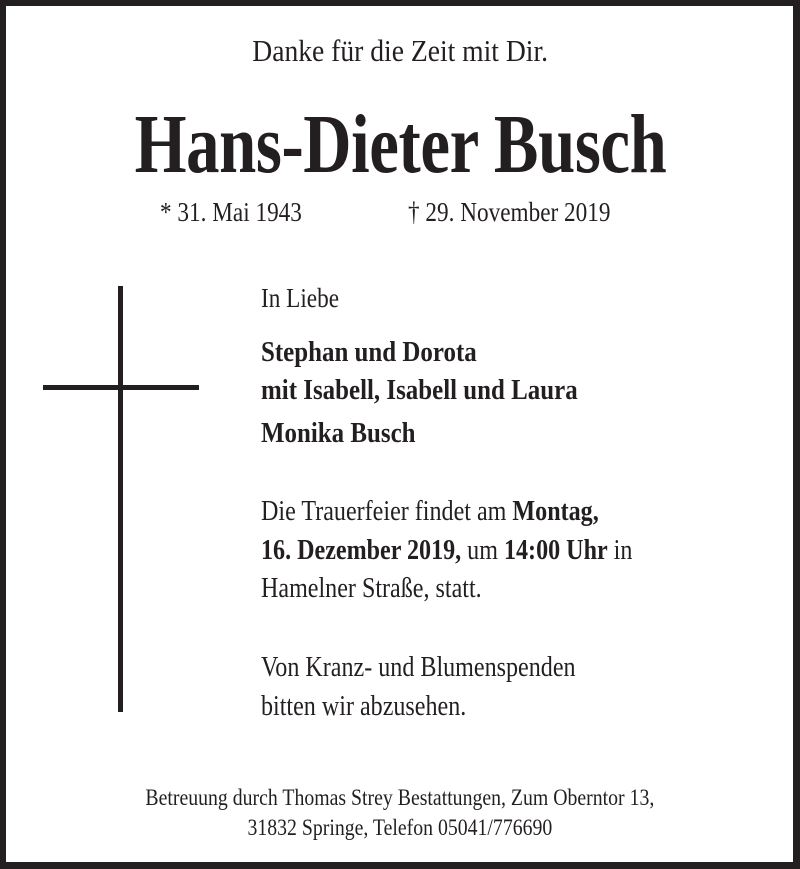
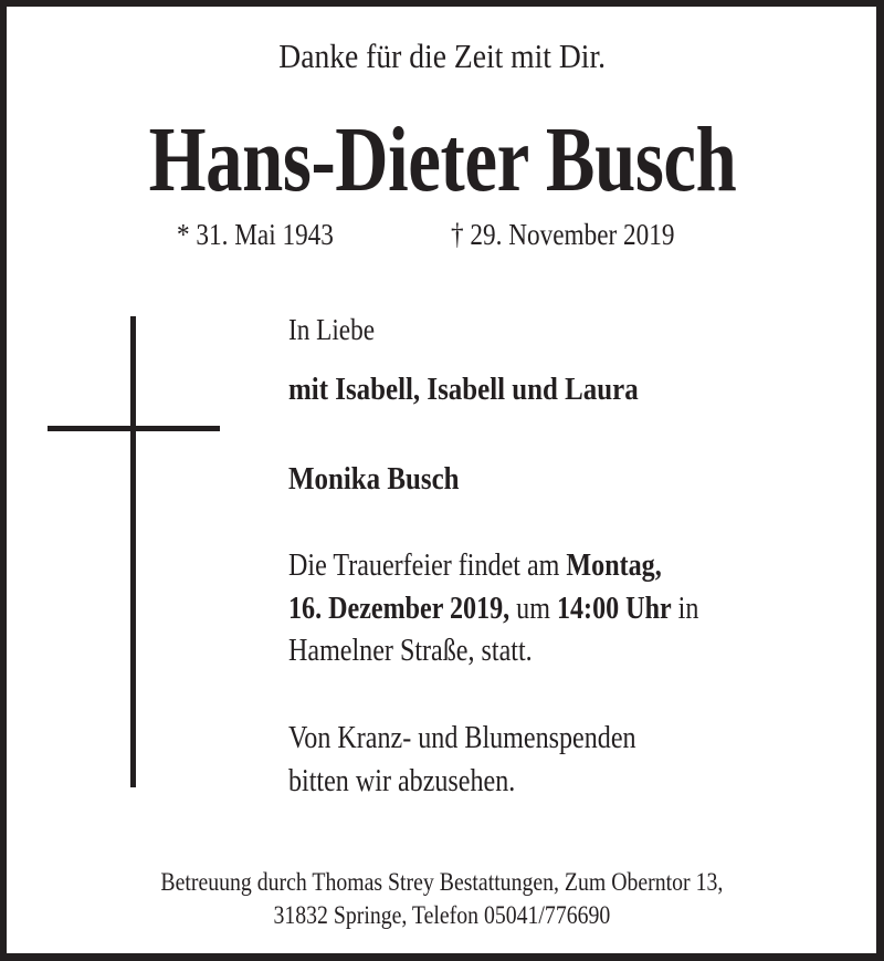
  Danke für die Zeit mit Dir.
  Hans-Dieter Busch
  * 31. Mai 1943
  † 29. November 2019
  In Liebe
- Stephan und Dorota
  mit Isabell, Isabell und Laura
  Monika Busch
  Die Trauerfeier findet am Montag,
  16. Dezember 2019, um 14:00 Uhr in
  Hamelner Straße, statt.
  Von Kranz- und Blumenspenden
  bitten wir abzusehen.
  Betreuung durch Thomas Strey Bestattungen, Zum Oberntor 13,
  31832 Springe, Telefon 05041/776690
